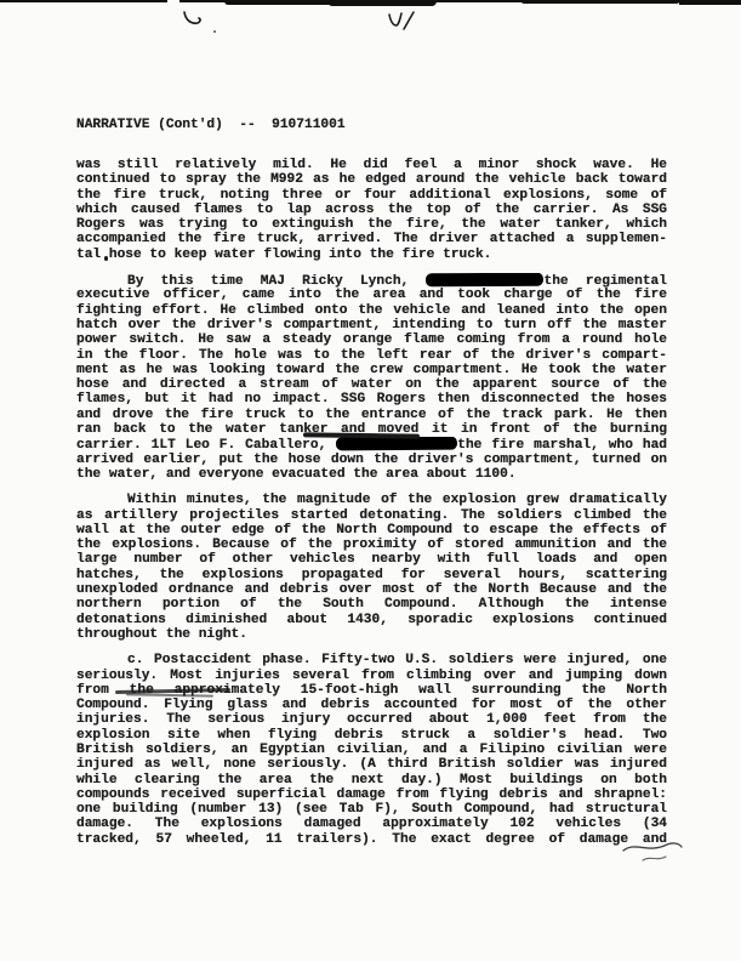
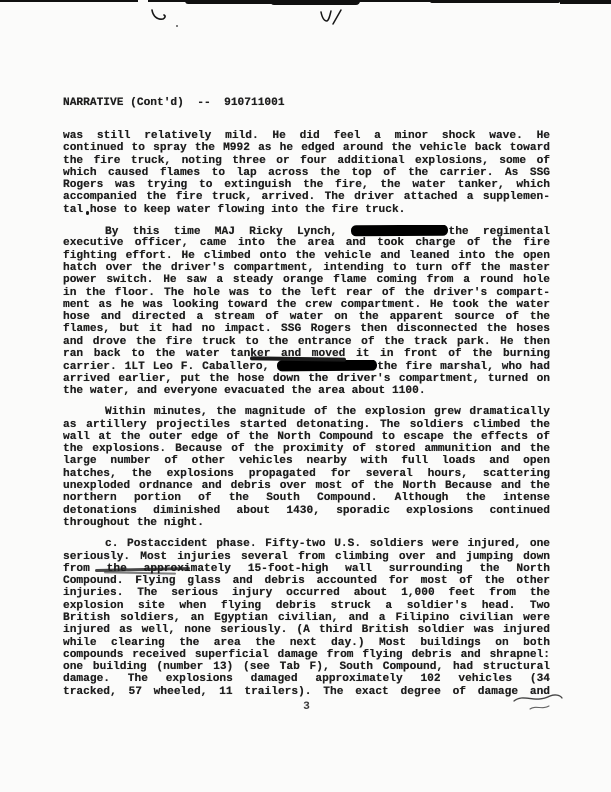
  NARRATIVE (Cont'd) -- 910711001
  was still relatively mild. He did feel a minor shock wave. He
  continued to spray the M992 as he edged around the vehicle back toward
  the fire truck, noting three or four additional explosions, some of
  which caused flames to lap across the top of the carrier. As SSG
  Rogers was trying to extinguish the fire, the water tanker, which
  accompanied the fire truck, arrived. The driver attached a supplemen-
  tal hose to keep water flowing into the fire truck.
  By this time MAJ Ricky Lynch, the regimental
  executive officer, came into the area and took charge of the fire
  fighting effort. He climbed onto the vehicle and leaned into the open
  hatch over the driver's compartment, intending to turn off the master
  power switch. He saw a steady orange flame coming from a round hole
  in the floor. The hole was to the left rear of the driver's compart-
  ment as he was looking toward the crew compartment. He took the water
  hose and directed a stream of water on the apparent source of the
  flames, but it had no impact. SSG Rogers then disconnected the hoses
  and drove the fire truck to the entrance of the track park. He then
  ran back to the water tanker and moved it in front of the burning
  carrier. 1LT Leo F. Caballero, the fire marshal, who had
  arrived earlier, put the hose down the driver's compartment, turned on
  the water, and everyone evacuated the area about 1100.
  Within minutes, the magnitude of the explosion grew dramatically
  as artillery projectiles started detonating. The soldiers climbed the
  wall at the outer edge of the North Compound to escape the effects of
  the explosions. Because of the proximity of stored ammunition and the
  large number of other vehicles nearby with full loads and open
  hatches, the explosions propagated for several hours, scattering
  unexploded ordnance and debris over most of the North Because and the
  northern portion of the South Compound. Although the intense
  detonations diminished about 1430, sporadic explosions continued
  throughout the night.
  c. Postaccident phase. Fifty-two U.S. soldiers were injured, one
  seriously. Most injuries several from climbing over and jumping down
  from the approximately 15-foot-high wall surrounding the North
  Compound. Flying glass and debris accounted for most of the other
  injuries. The serious injury occurred about 1,000 feet from the
  explosion site when flying debris struck a soldier's head. Two
  British soldiers, an Egyptian civilian, and a Filipino civilian were
  injured as well, none seriously. (A third British soldier was injured
  while clearing the area the next day.) Most buildings on both
  compounds received superficial damage from flying debris and shrapnel:
  one building (number 13) (see Tab F), South Compound, had structural
  damage. The explosions damaged approximately 102 vehicles (34
  tracked, 57 wheeled, 11 trailers). The exact degree of damage and
+ 3
